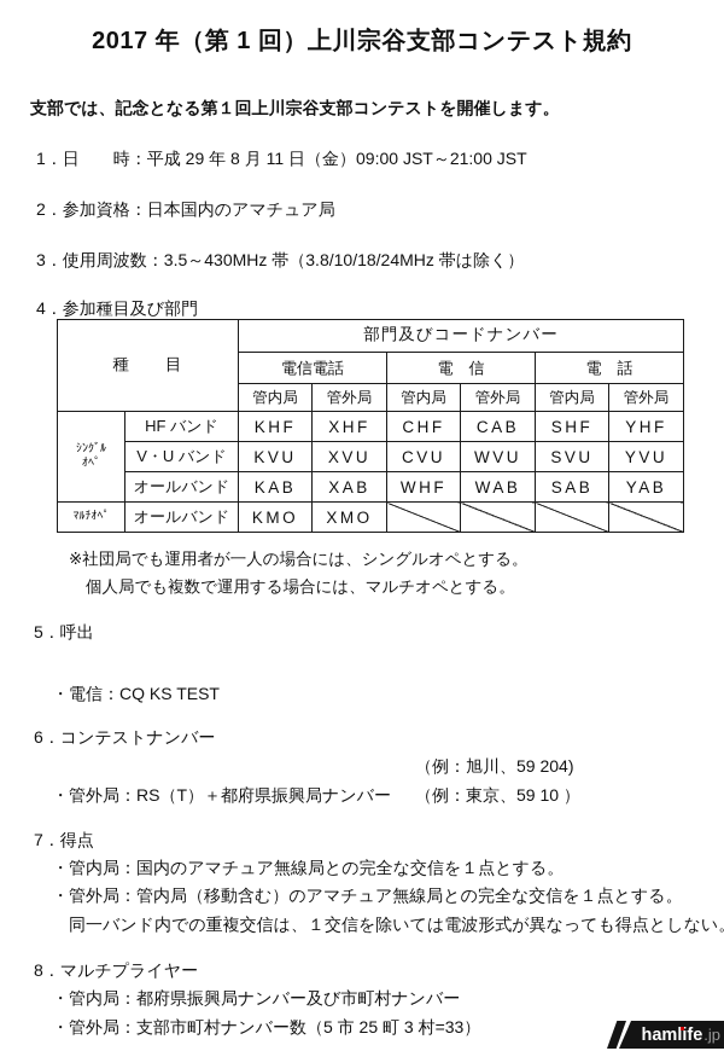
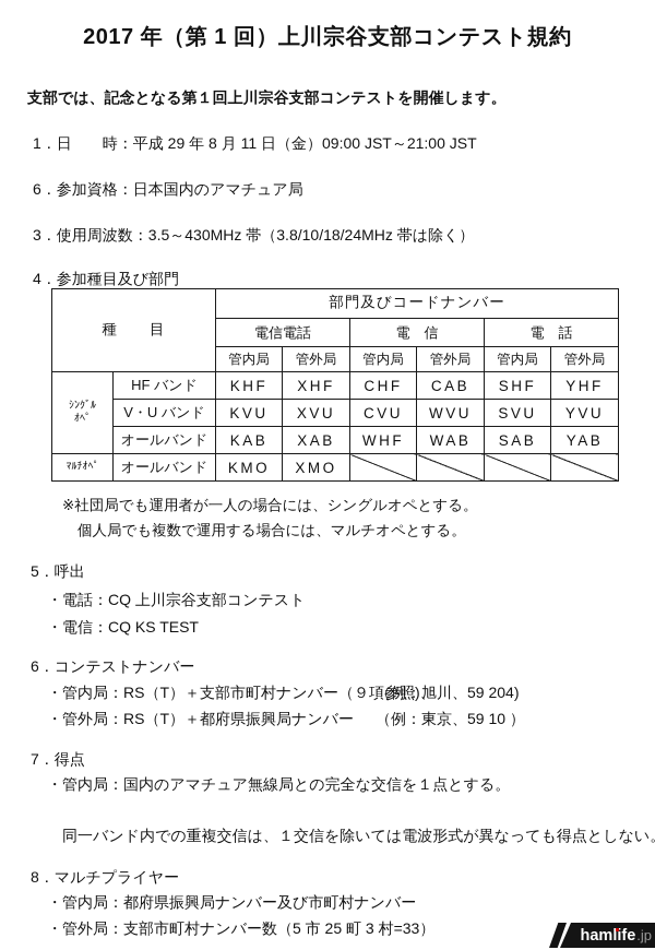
  2017 年（第 1 回）上川宗谷支部コンテスト規約
  支部では、記念となる第１回上川宗谷支部コンテストを開催します。
  1．日 時：平成 29 年 8 月 11 日（金）09:00 JST～21:00 JST
- 2．参加資格：日本国内のアマチュア局
+ 6．参加資格：日本国内のアマチュア局
  3．使用周波数：3.5～430MHz 帯（3.8/10/18/24MHz 帯は除く）
  4．参加種目及び部門
  種 目	部門及びコードナンバー
  電信電話	電 信	電 話
  管内局	管外局	管内局	管外局	管内局	管外局
  ｼﾝｸﾞﾙ ｵﾍﾟ	HF バンド	KHF	XHF	CHF	CAB	SHF	YHF
  V・U バンド	KVU	XVU	CVU	WVU	SVU	YVU
  オールバンド	KAB	XAB	WHF	WAB	SAB	YAB
  ﾏﾙﾁｵﾍﾟ	オールバンド	KMO	XMO
  ※社団局でも運用者が一人の場合には、シングルオペとする。
  個人局でも複数で運用する場合には、マルチオペとする。
  5．呼出
+ ・電話：CQ 上川宗谷支部コンテスト
  ・電信：CQ KS TEST
  6．コンテストナンバー
+ ・管内局：RS（T）＋支部市町村ナンバー（９項参照)、
  （例：旭川、59 204)
  ・管外局：RS（T）＋都府県振興局ナンバー
  （例：東京、59 10 ）
  7．得点
  ・管内局：国内のアマチュア無線局との完全な交信を１点とする。
- ・管外局：管内局（移動含む）のアマチュア無線局との完全な交信を１点とする。
  同一バンド内での重複交信は、１交信を除いては電波形式が異なっても得点としない
  8．マルチプライヤー
  ・管内局：都府県振興局ナンバー及び市町村ナンバー
  ・管外局：支部市町村ナンバー数（5 市 25 町 3 村=33）
  hamlife
  .jp
